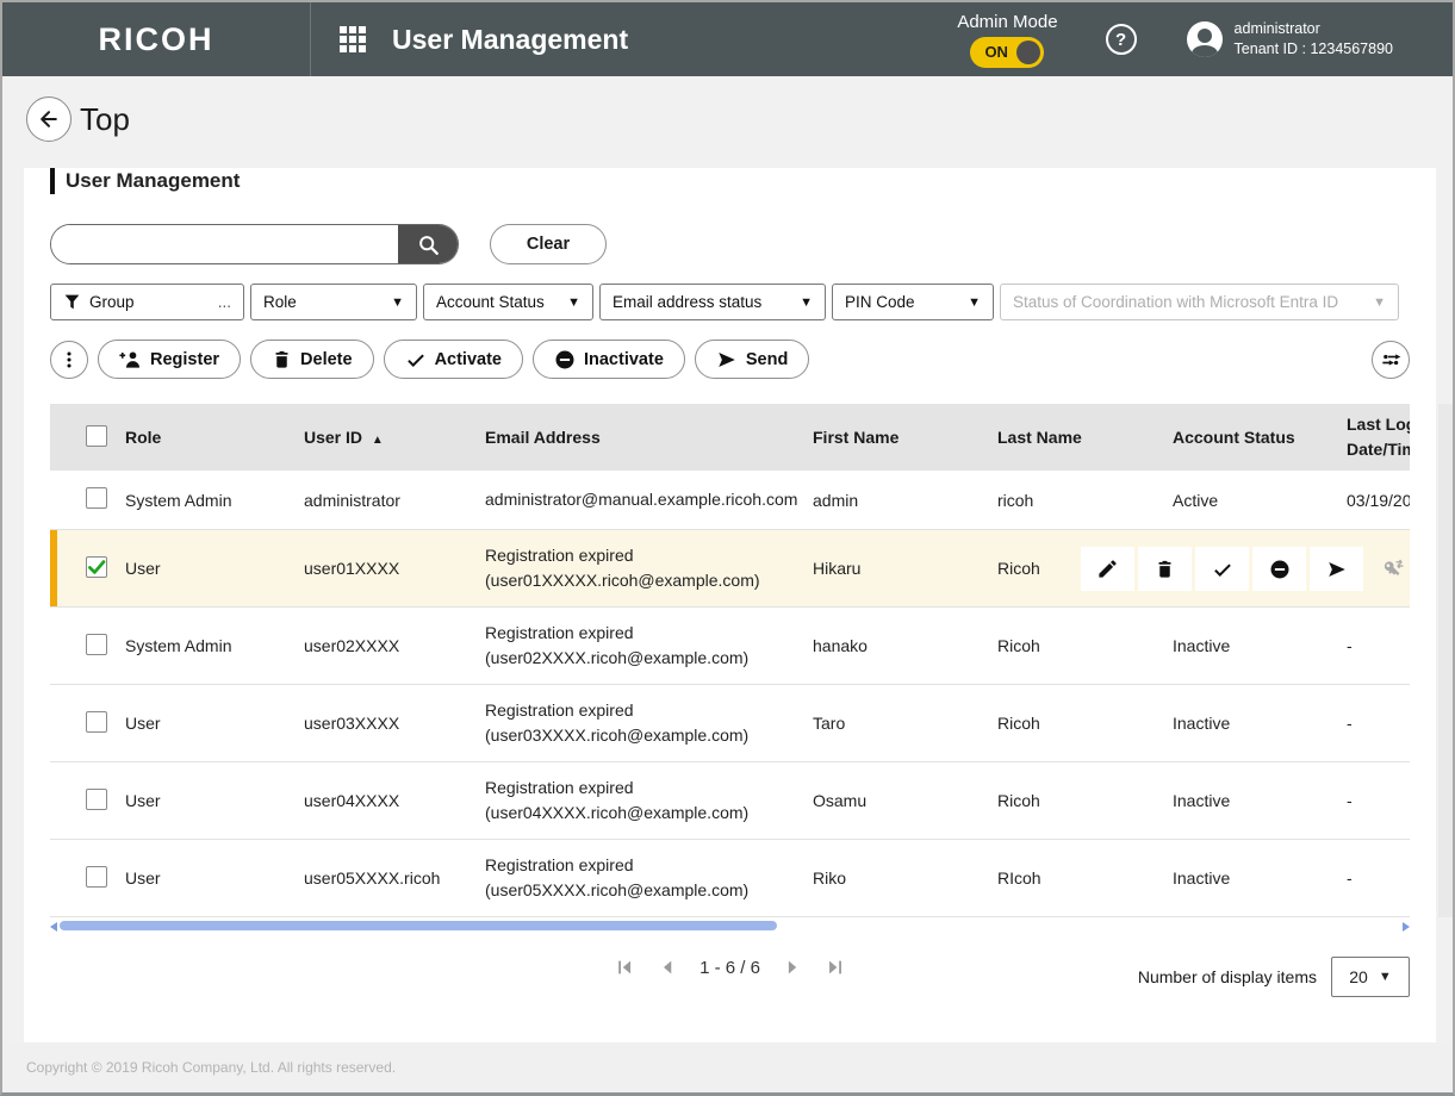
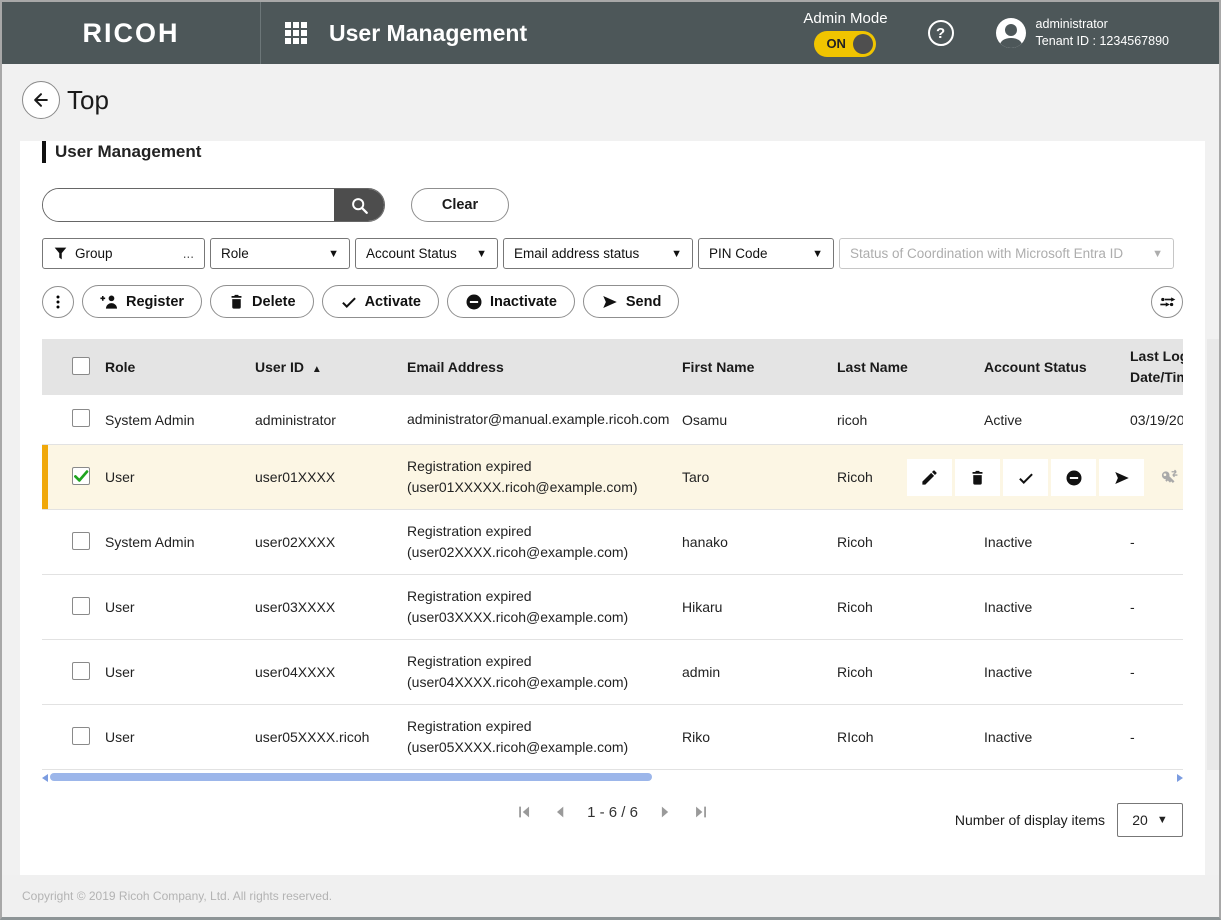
  RICOH
  User Management
  Admin Mode
  ON
  ?
  administrator
  Tenant ID : 1234567890
  Top
  User Management
  Clear
  Group
  ...
  Role
  ▼
  Account Status
  ▼
  Email address status
  ▼
  PIN Code
  ▼
  Status of Coordination with Microsoft Entra ID
  ▼
  Register
  Delete
  Activate
  Inactivate
  Send
  Role
  User ID ▲
  Email Address
  First Name
  Last Name
  Account Status
  Date/Tim
  System Admin
  administrator
  administrator@manual.example.ricoh.com
- admin
+ Osamu
  ricoh
  Active
  03/19/20
  User
  user01XXXX
  Registration expired
  (user01XXXXX.ricoh@example.com)
- Hikaru
+ Taro
  Ricoh
  System Admin
  user02XXXX
  Registration expired
  (user02XXXX.ricoh@example.com)
  hanako
  Ricoh
  Inactive
  -
  User
  user03XXXX
  Registration expired
  (user03XXXX.ricoh@example.com)
- Taro
+ Hikaru
  Ricoh
  Inactive
  -
  User
  user04XXXX
  Registration expired
  (user04XXXX.ricoh@example.com)
- Osamu
+ admin
  Ricoh
  Inactive
  -
  User
  user05XXXX.ricoh
  Registration expired
  (user05XXXX.ricoh@example.com)
  Riko
  RIcoh
  Inactive
  -
  1 - 6 / 6
  Number of display items
  20
  ▼
  Copyright © 2019 Ricoh Company, Ltd. All rights reserved.
